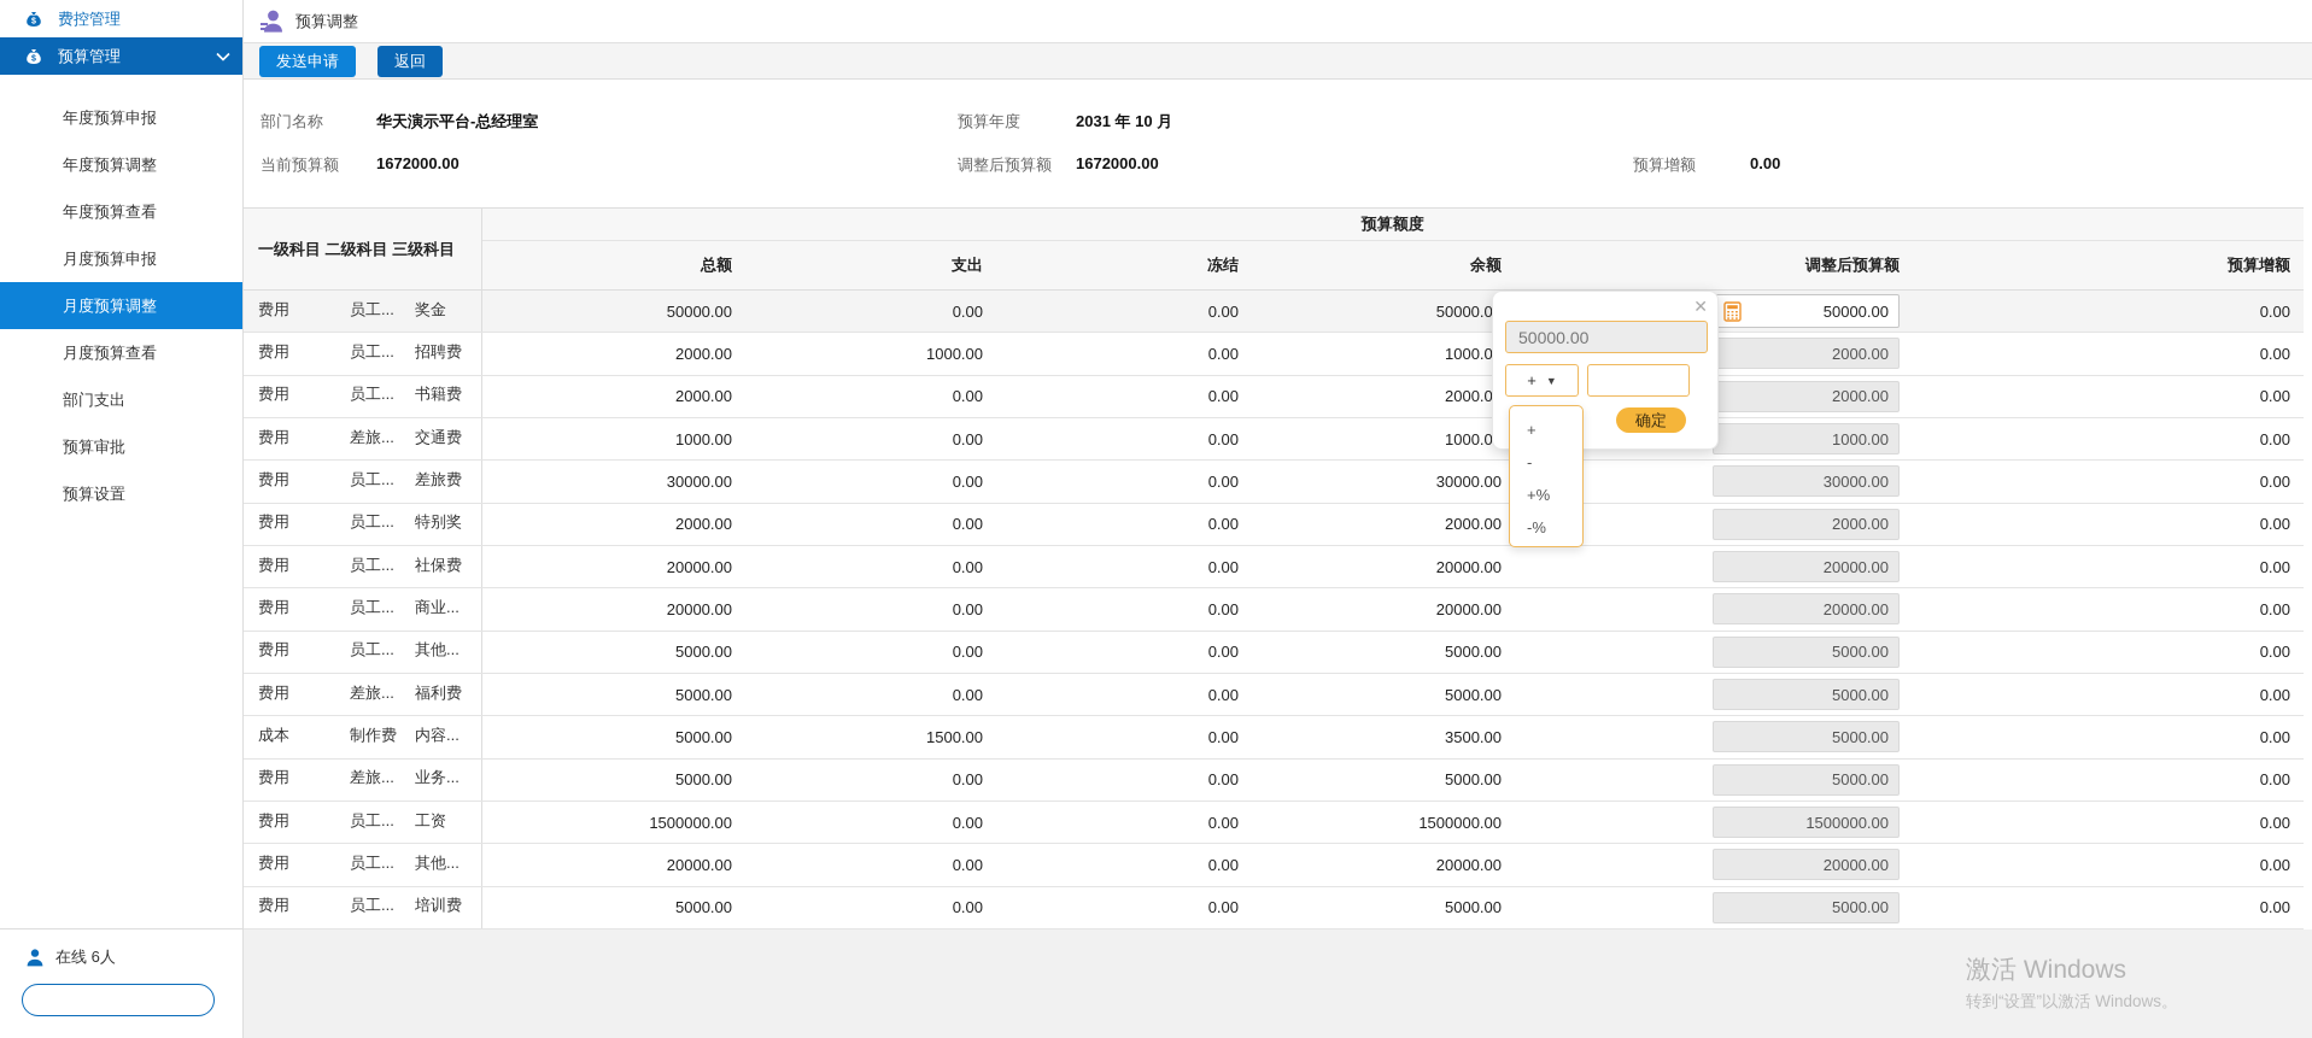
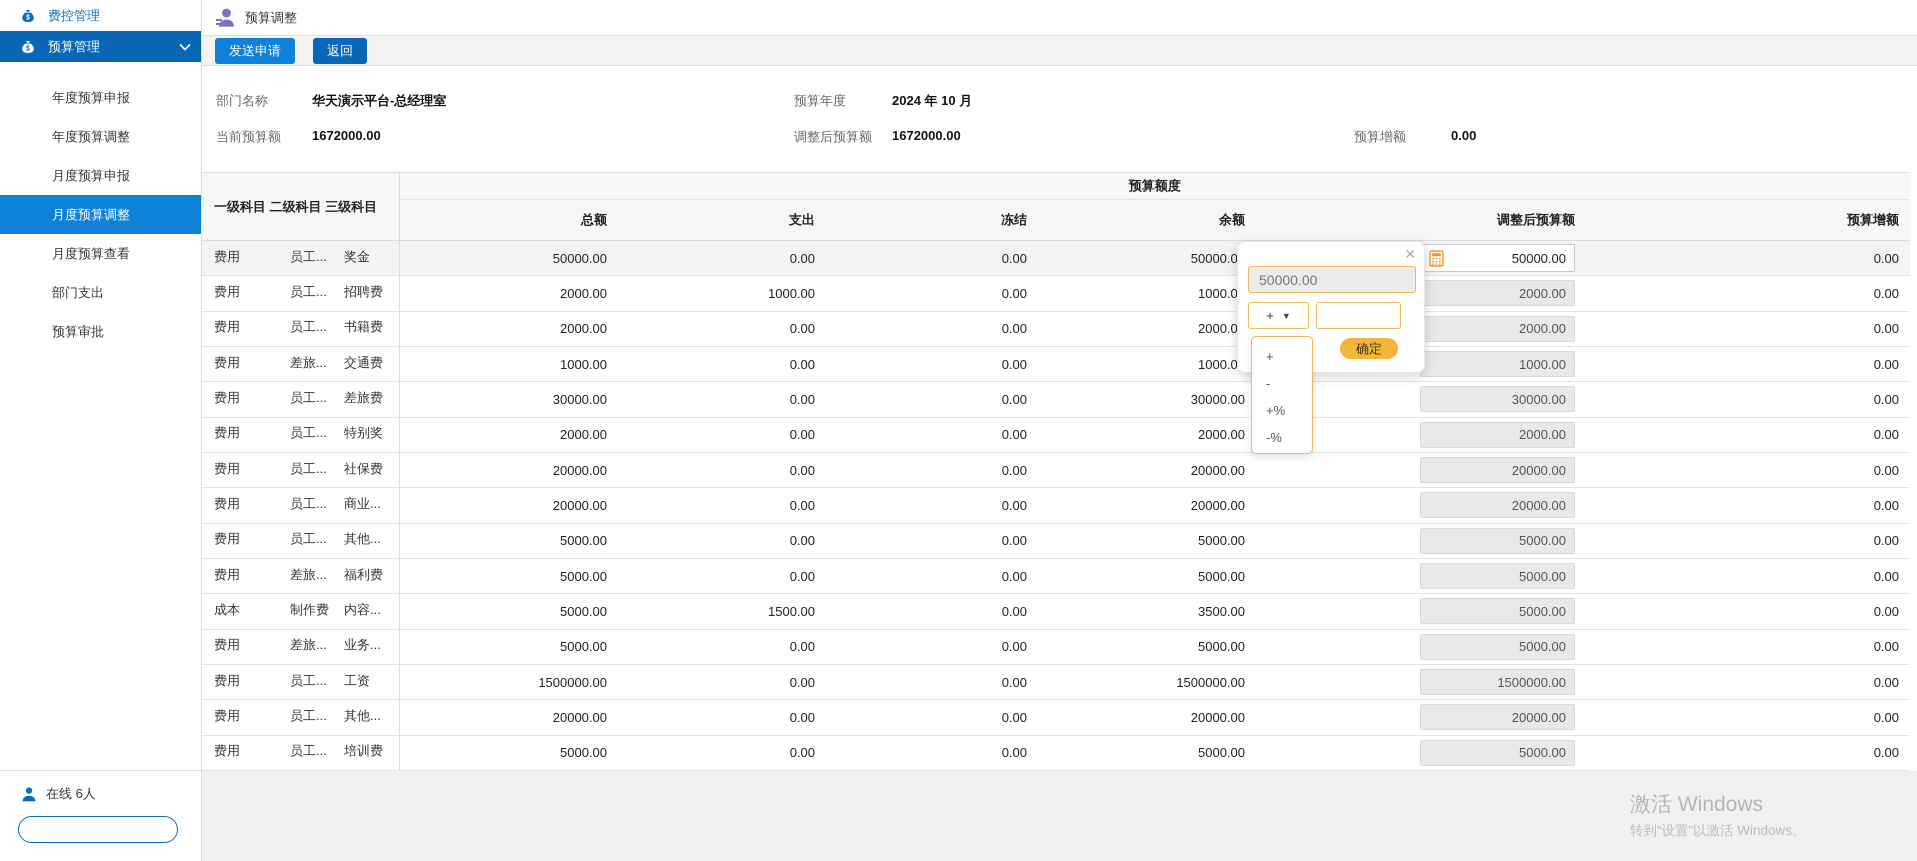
  费控管理
  预算管理
  年度预算申报
  年度预算调整
- 年度预算查看
  月度预算申报
  月度预算调整
  月度预算查看
  部门支出
  预算审批
- 预算设置
  在线 6人
  预算调整
  发送申请
  返回
  部门名称
  华天演示平台-总经理室
  预算年度
- 2031 年 10 月
+ 2024 年 10 月
  当前预算额
  1672000.00
  调整后预算额
  1672000.00
  预算增额
  0.00
  一级科目 二级科目 三级科目	预算额度
  总额	支出	冻结	余额	调整后预算额	预算增额
  费用 员工... 奖金	50000.00	0.00	0.00	50000.0	50000.00	0.00
  费用 员工... 招聘费	2000.00	1000.00	0.00	1000.0	2000.00	0.00
  费用 员工... 书籍费	2000.00	0.00	0.00	2000.0	2000.00	0.00
  费用 差旅... 交通费	1000.00	0.00	0.00	1000.0	1000.00	0.00
  费用 员工... 差旅费	30000.00	0.00	0.00	30000.00	30000.00	0.00
  费用 员工... 特别奖	2000.00	0.00	0.00	2000.00	2000.00	0.00
  费用 员工... 社保费	20000.00	0.00	0.00	20000.00	20000.00	0.00
  费用 员工... 商业...	20000.00	0.00	0.00	20000.00	20000.00	0.00
  费用 员工... 其他...	5000.00	0.00	0.00	5000.00	5000.00	0.00
  费用 差旅... 福利费	5000.00	0.00	0.00	5000.00	5000.00	0.00
  成本 制作费 内容...	5000.00	1500.00	0.00	3500.00	5000.00	0.00
  费用 差旅... 业务...	5000.00	0.00	0.00	5000.00	5000.00	0.00
  费用 员工... 工资	1500000.00	0.00	0.00	1500000.00	1500000.00	0.00
  费用 员工... 其他...	20000.00	0.00	0.00	20000.00	20000.00	0.00
  费用 员工... 培训费	5000.00	0.00	0.00	5000.00	5000.00	0.00
  ✕
  50000.00
  +
  ▼
  确定
  +
  -
  +%
  -%
  激活 Windows
  转到“设置”以激活 Windows。
